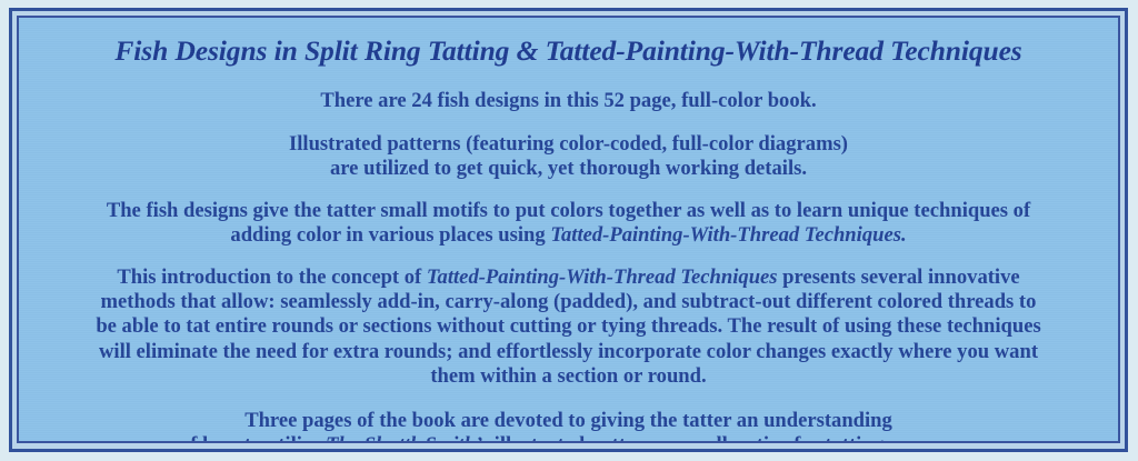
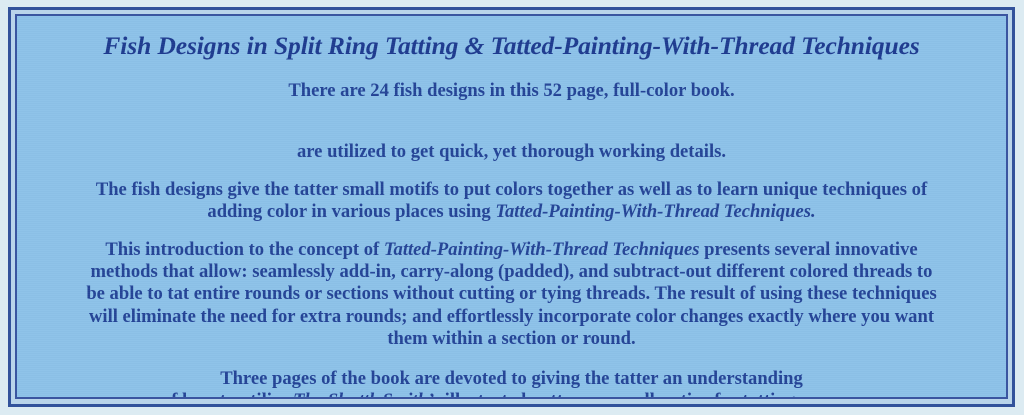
  Fish Designs in Split Ring Tatting & Tatted-Painting-With-Thread Techniques
  There are 24 fish designs in this 52 page, full-color book.
- Illustrated patterns (featuring color-coded, full-color diagrams)
  are utilized to get quick, yet thorough working details.
  The fish designs give the tatter small motifs to put colors together as well as to learn unique techniques of
  adding color in various places using Tatted-Painting-With-Thread Techniques.
  This introduction to the concept of Tatted-Painting-With-Thread Techniques presents several innovative
  methods that allow: seamlessly add-in, carry-along (padded), and subtract-out different colored threads to
  be able to tat entire rounds or sections without cutting or tying threads. The result of using these techniques
  will eliminate the need for extra rounds; and effortlessly incorporate color changes exactly where you want
  them within a section or round.
  Three pages of the book are devoted to giving the tatter an understanding
